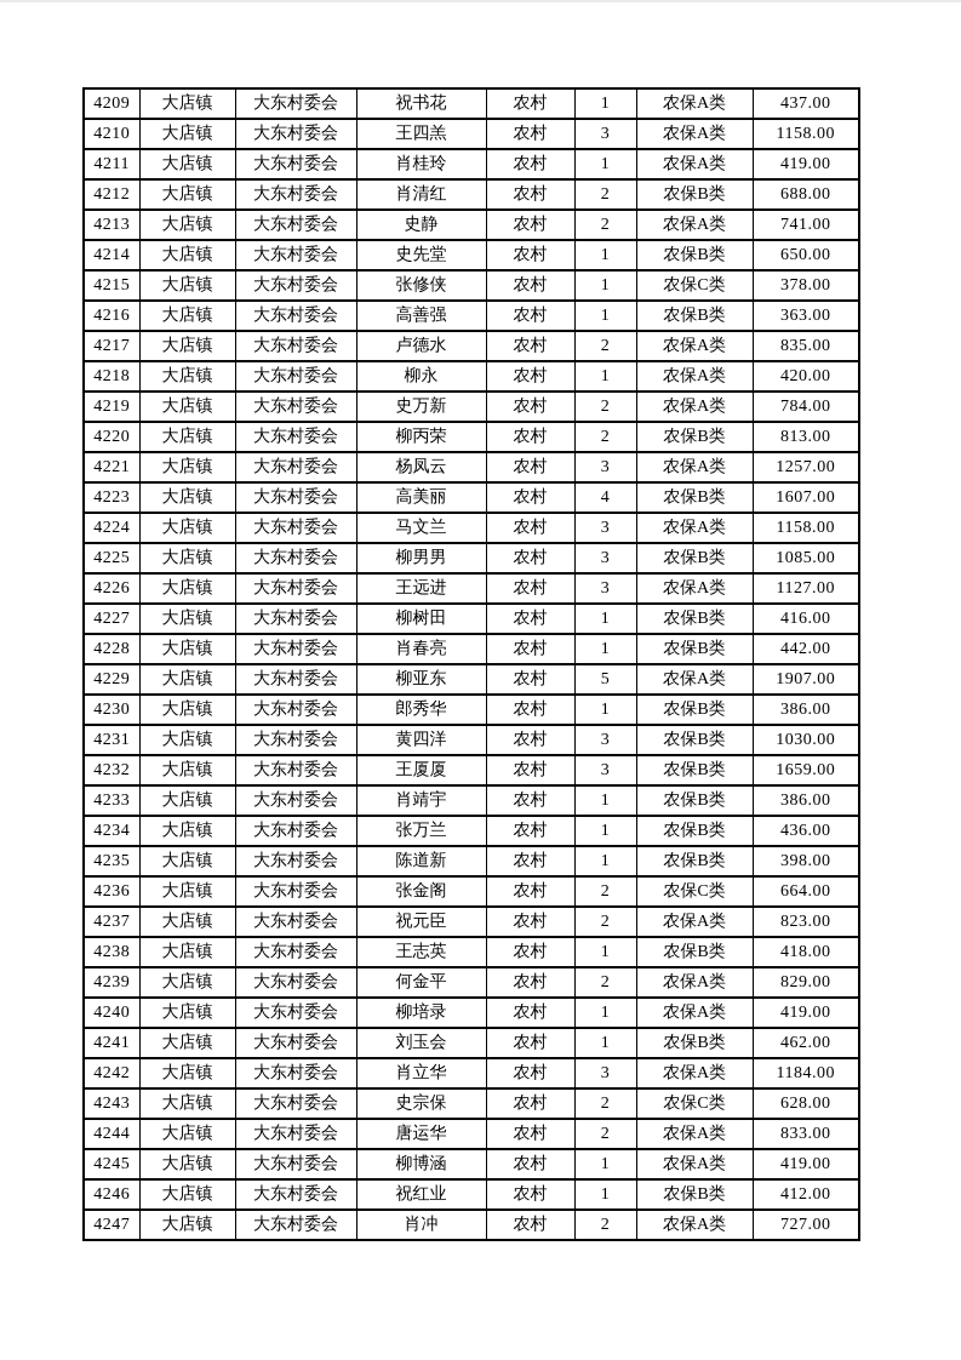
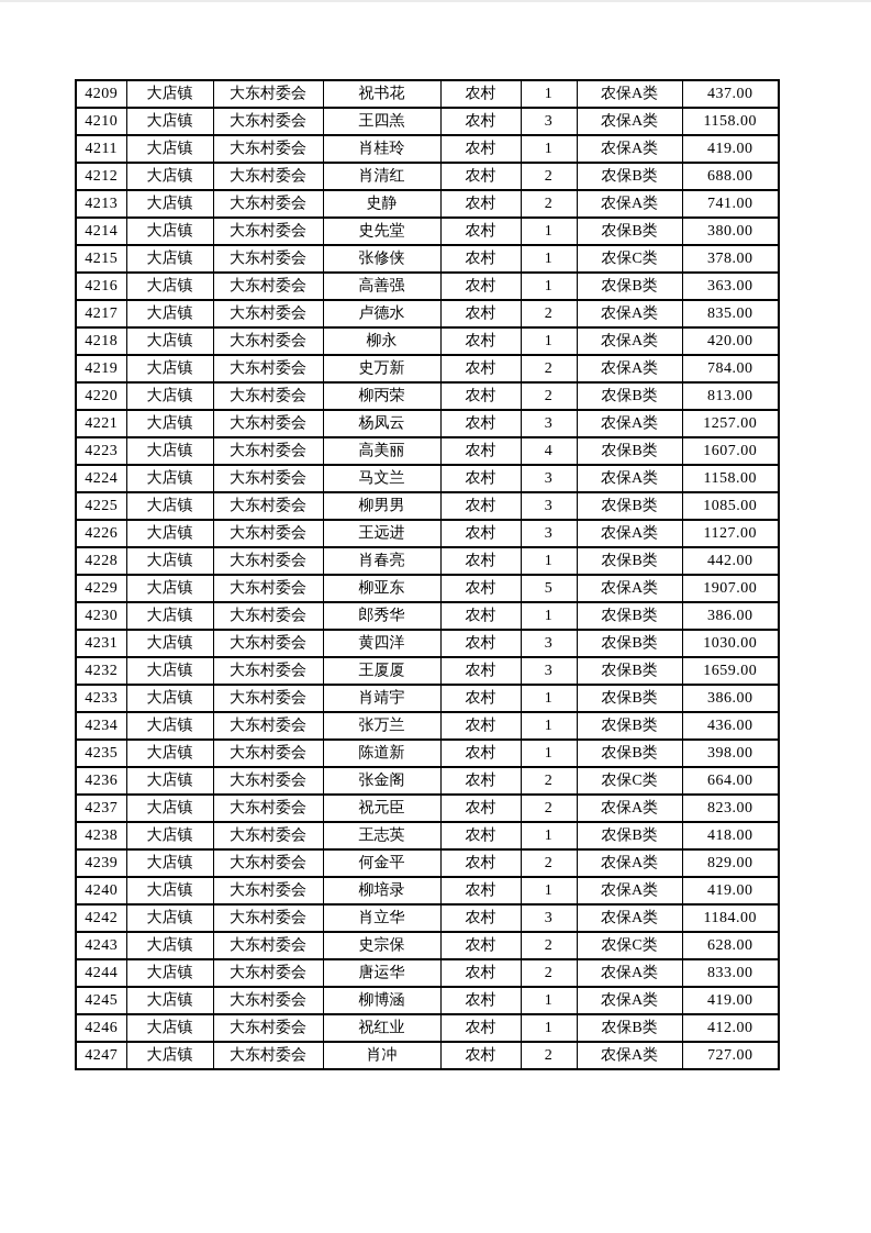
  4209	大店镇	大东村委会	祝书花	农村	1	农保A类	437.00
  4210	大店镇	大东村委会	王四羔	农村	3	农保A类	1158.00
  4211	大店镇	大东村委会	肖桂玲	农村	1	农保A类	419.00
  4212	大店镇	大东村委会	肖清红	农村	2	农保B类	688.00
  4213	大店镇	大东村委会	史静	农村	2	农保A类	741.00
- 4214	大店镇	大东村委会	史先堂	农村	1	农保B类	650.00
+ 4214	大店镇	大东村委会	史先堂	农村	1	农保B类	380.00
  4215	大店镇	大东村委会	张修侠	农村	1	农保C类	378.00
  4216	大店镇	大东村委会	高善强	农村	1	农保B类	363.00
  4217	大店镇	大东村委会	卢德水	农村	2	农保A类	835.00
  4218	大店镇	大东村委会	柳永	农村	1	农保A类	420.00
  4219	大店镇	大东村委会	史万新	农村	2	农保A类	784.00
  4220	大店镇	大东村委会	柳丙荣	农村	2	农保B类	813.00
  4221	大店镇	大东村委会	杨凤云	农村	3	农保A类	1257.00
  4223	大店镇	大东村委会	高美丽	农村	4	农保B类	1607.00
  4224	大店镇	大东村委会	马文兰	农村	3	农保A类	1158.00
  4225	大店镇	大东村委会	柳男男	农村	3	农保B类	1085.00
  4226	大店镇	大东村委会	王远进	农村	3	农保A类	1127.00
- 4227	大店镇	大东村委会	柳树田	农村	1	农保B类	416.00
  4228	大店镇	大东村委会	肖春亮	农村	1	农保B类	442.00
  4229	大店镇	大东村委会	柳亚东	农村	5	农保A类	1907.00
  4230	大店镇	大东村委会	郎秀华	农村	1	农保B类	386.00
  4231	大店镇	大东村委会	黄四洋	农村	3	农保B类	1030.00
  4232	大店镇	大东村委会	王厦厦	农村	3	农保B类	1659.00
  4233	大店镇	大东村委会	肖靖宇	农村	1	农保B类	386.00
  4234	大店镇	大东村委会	张万兰	农村	1	农保B类	436.00
  4235	大店镇	大东村委会	陈道新	农村	1	农保B类	398.00
  4236	大店镇	大东村委会	张金阁	农村	2	农保C类	664.00
  4237	大店镇	大东村委会	祝元臣	农村	2	农保A类	823.00
  4238	大店镇	大东村委会	王志英	农村	1	农保B类	418.00
  4239	大店镇	大东村委会	何金平	农村	2	农保A类	829.00
  4240	大店镇	大东村委会	柳培录	农村	1	农保A类	419.00
- 4241	大店镇	大东村委会	刘玉会	农村	1	农保B类	462.00
  4242	大店镇	大东村委会	肖立华	农村	3	农保A类	1184.00
  4243	大店镇	大东村委会	史宗保	农村	2	农保C类	628.00
  4244	大店镇	大东村委会	唐运华	农村	2	农保A类	833.00
  4245	大店镇	大东村委会	柳博涵	农村	1	农保A类	419.00
  4246	大店镇	大东村委会	祝红业	农村	1	农保B类	412.00
  4247	大店镇	大东村委会	肖冲	农村	2	农保A类	727.00
